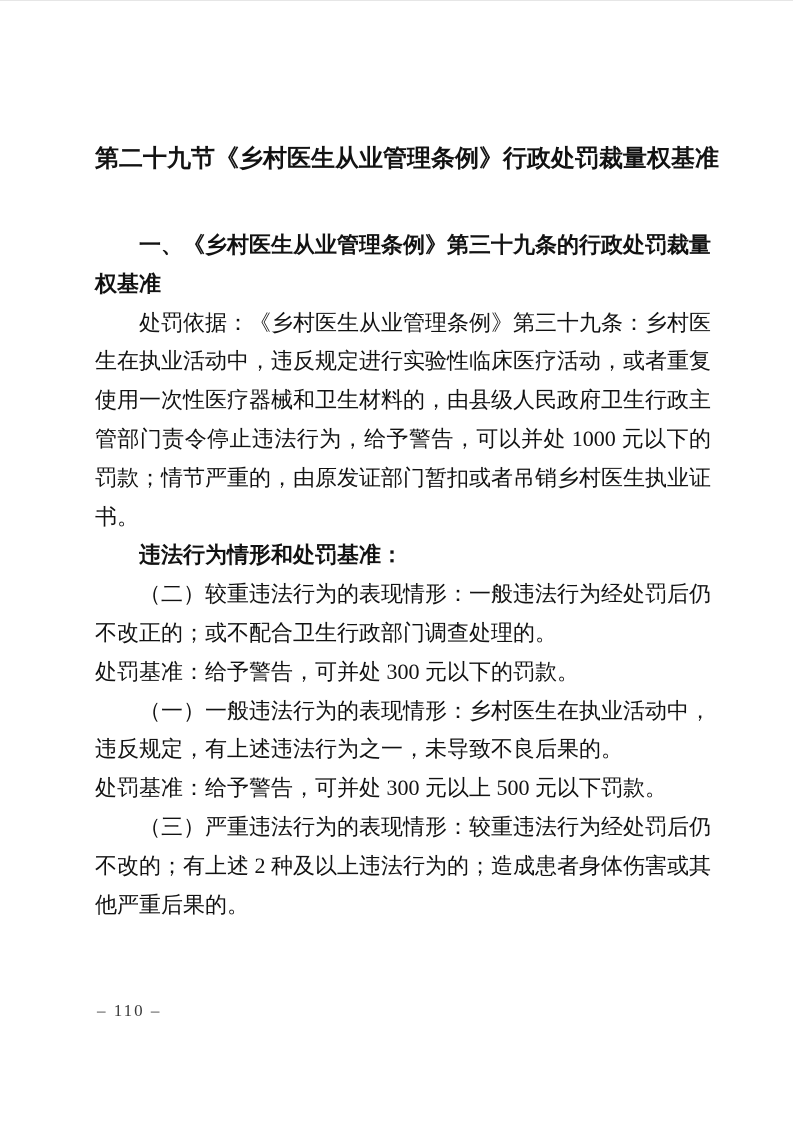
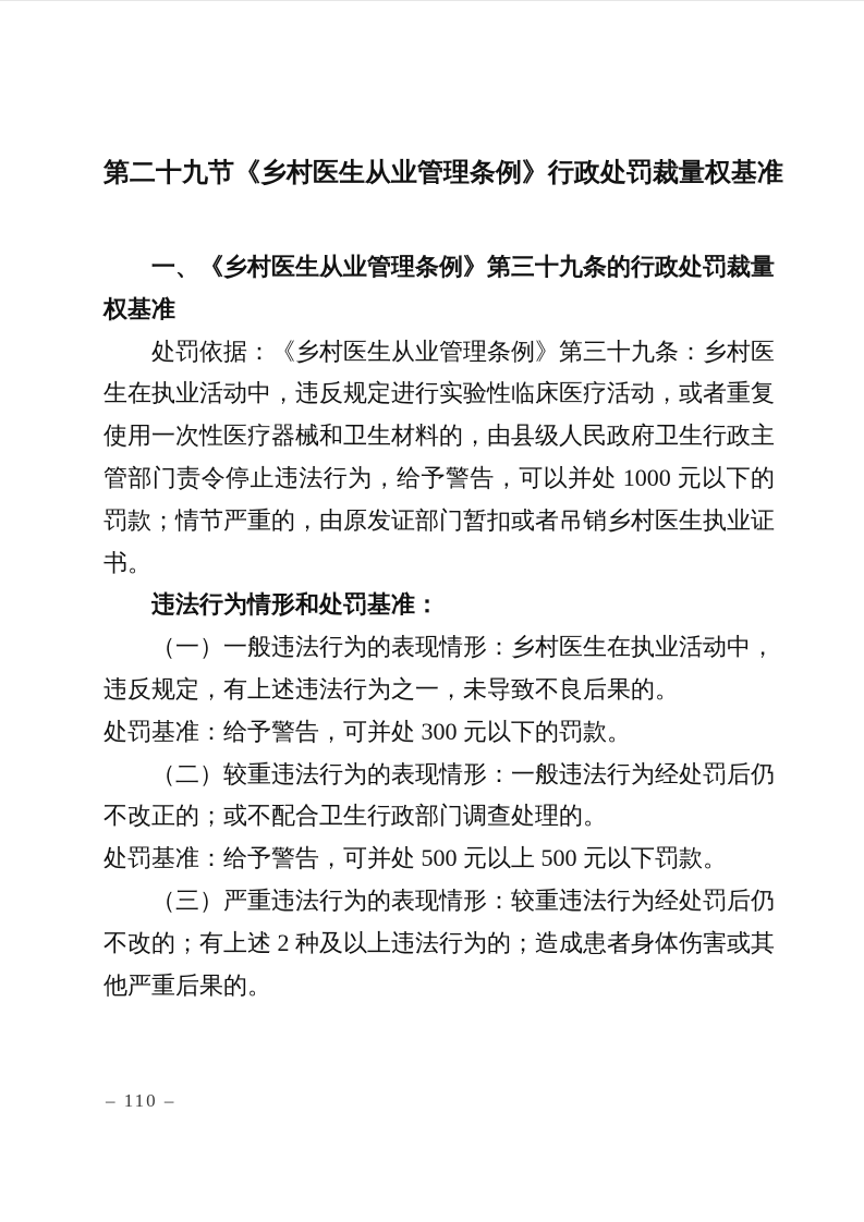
  第二十九节《乡村医生从业管理条例》行政处罚裁量权基准
  一、《乡村医生从业管理条例》第三十九条的行政处罚裁量权基准
  处罚依据：《乡村医生从业管理条例》第三十九条：乡村医生在执业活动中，违反规定进行实验性临床医疗活动，或者重复使用一次性医疗器械和卫生材料的，由县级人民政府卫生行政主管部门责令停止违法行为，给予警告，可以并处 1000 元以下的罚款；情节严重的，由原发证部门暂扣或者吊销乡村医生执业证书。
  违法行为情形和处罚基准：
- （二）较重违法行为的表现情形：一般违法行为经处罚后仍不改正的；或不配合卫生行政部门调查处理的。
+ （一）一般违法行为的表现情形：乡村医生在执业活动中，违反规定，有上述违法行为之一，未导致不良后果的。
  处罚基准：给予警告，可并处 300 元以下的罚款。
- （一）一般违法行为的表现情形：乡村医生在执业活动中，违反规定，有上述违法行为之一，未导致不良后果的。
+ （二）较重违法行为的表现情形：一般违法行为经处罚后仍不改正的；或不配合卫生行政部门调查处理的。
- 处罚基准：给予警告，可并处 300 元以上 500 元以下罚款。
+ 处罚基准：给予警告，可并处 500 元以上 500 元以下罚款。
  （三）严重违法行为的表现情形：较重违法行为经处罚后仍不改的；有上述 2 种及以上违法行为的；造成患者身体伤害或其他严重后果的。
  – 110 –
